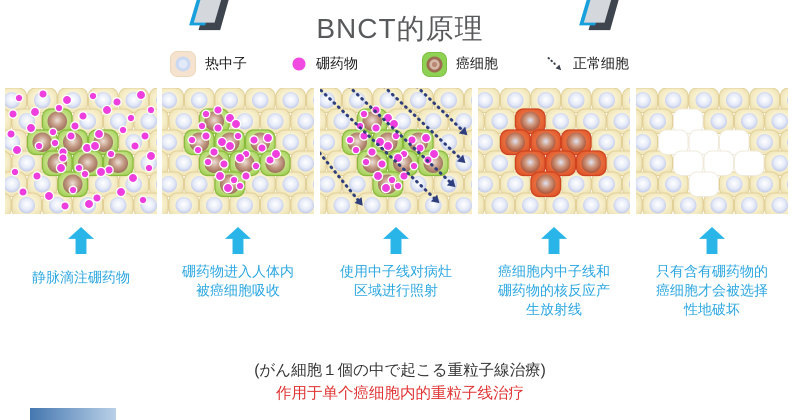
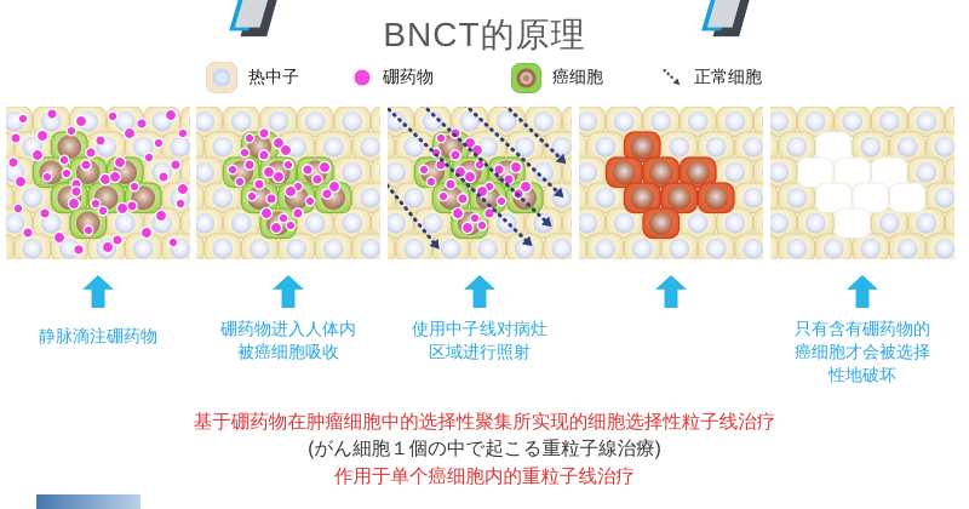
  BNCT的原理
  热中子
  硼药物
  癌细胞
  正常细胞
  静脉滴注硼药物
  硼药物进入人体内
  被癌细胞吸收
  使用中子线对病灶
  区域进行照射
- 癌细胞内中子线和
- 硼药物的核反应产
- 生放射线
  只有含有硼药物的
  癌细胞才会被选择
  性地破坏
+ 基于硼药物在肿瘤细胞中的选择性聚集所实现的细胞选择性粒子线治疗
  (がん細胞１個の中で起こる重粒子線治療)
  作用于单个癌细胞内的重粒子线治疗
